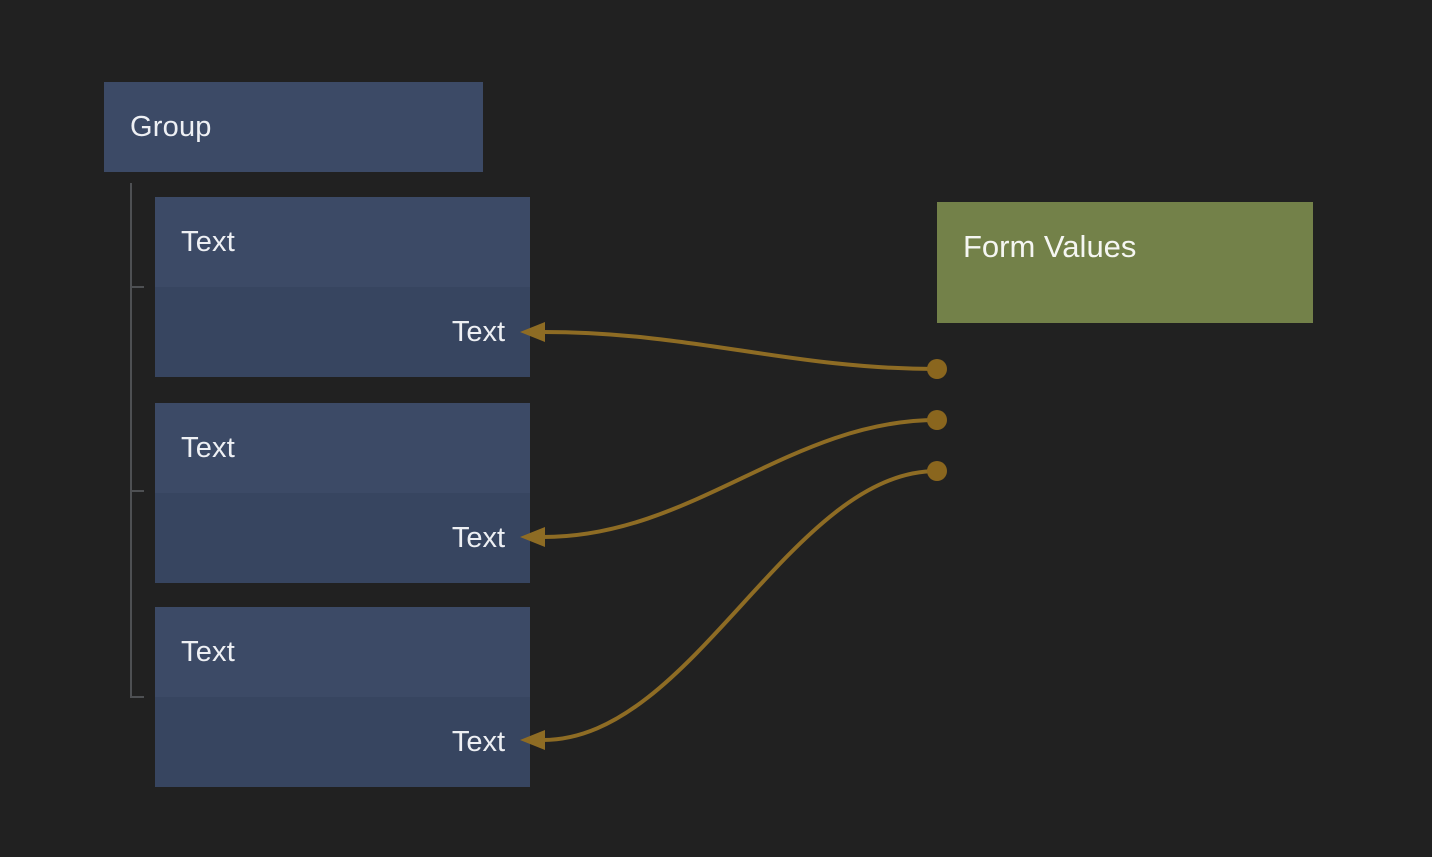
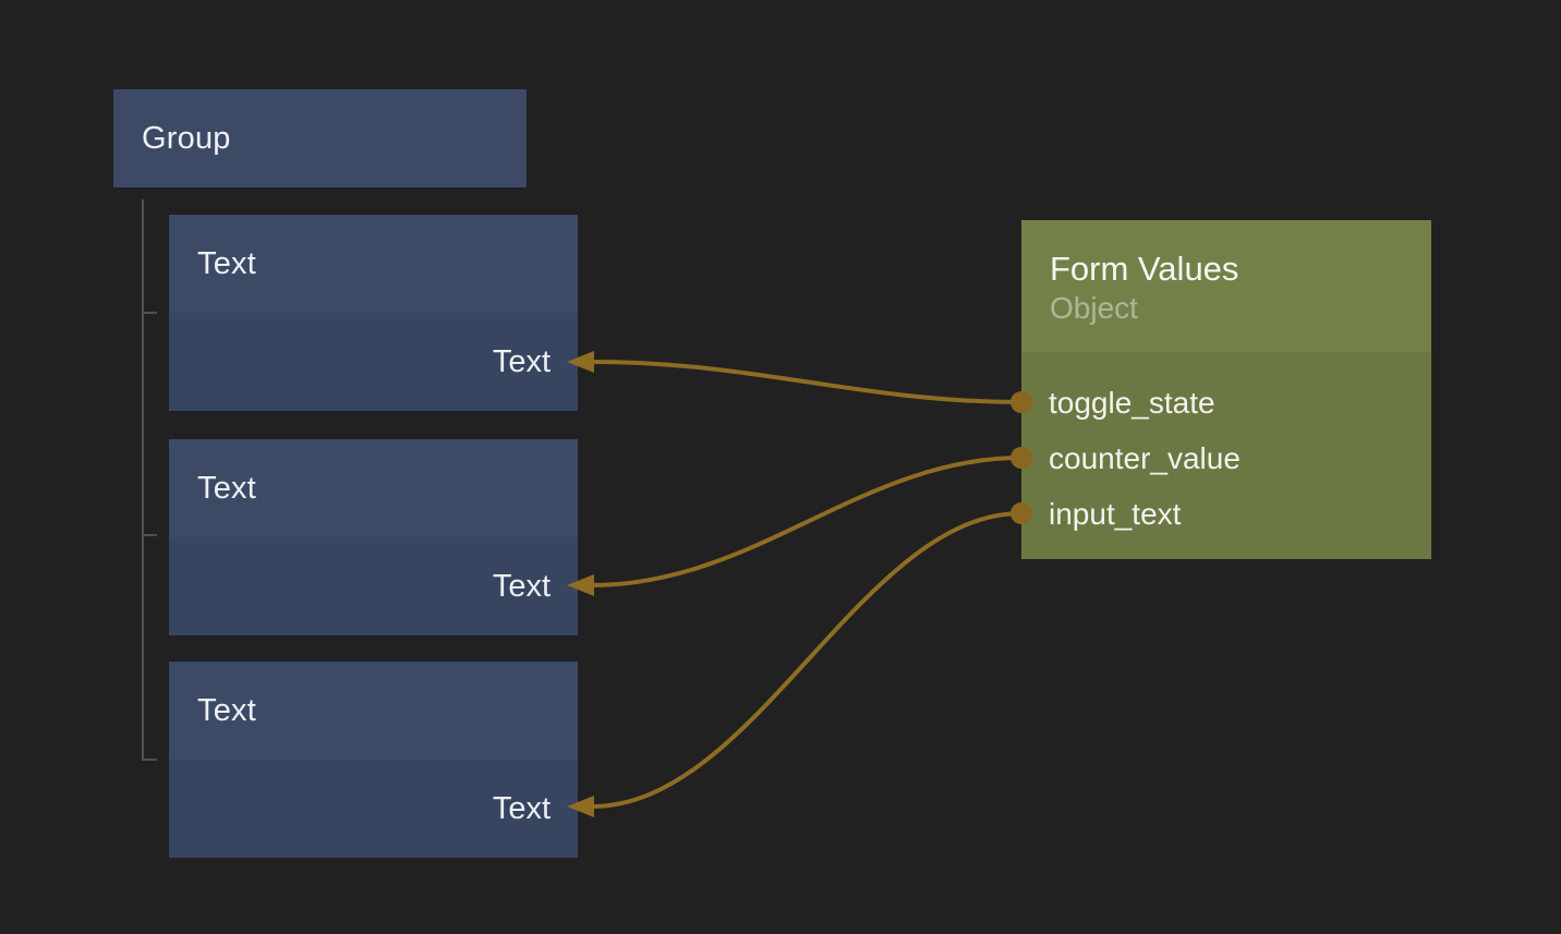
  Group
  Text
  Text
  Text
  Text
  Text
  Text
  Form Values
+ Object
+ toggle_state
+ counter_value
+ input_text
